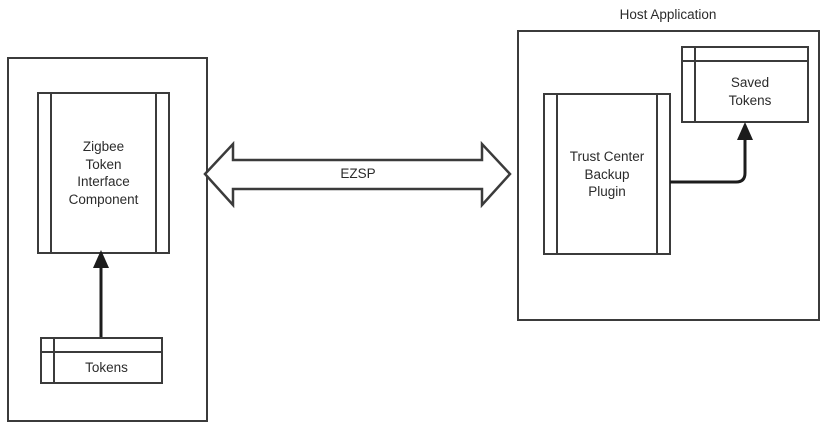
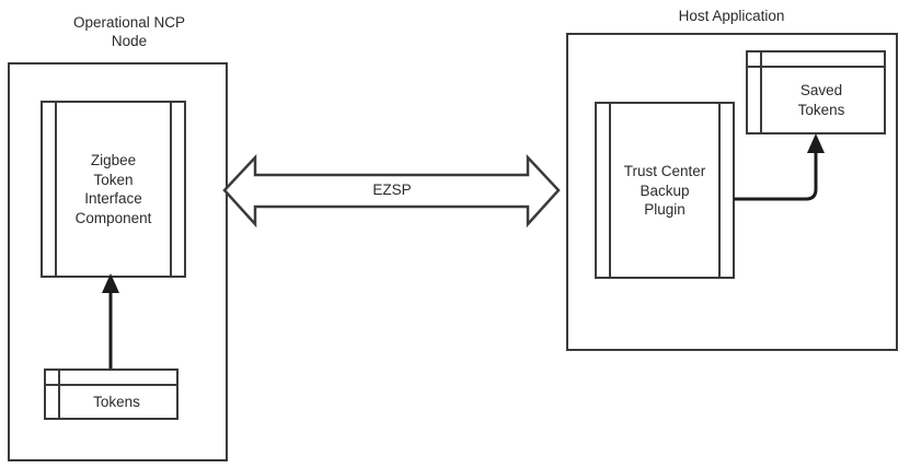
+ Operational NCP
+ Node
  Zigbee
  Token
  Interface
  Component
  Tokens
  Host Application
  Trust Center
  Backup
  Plugin
  Saved
  Tokens
  EZSP
